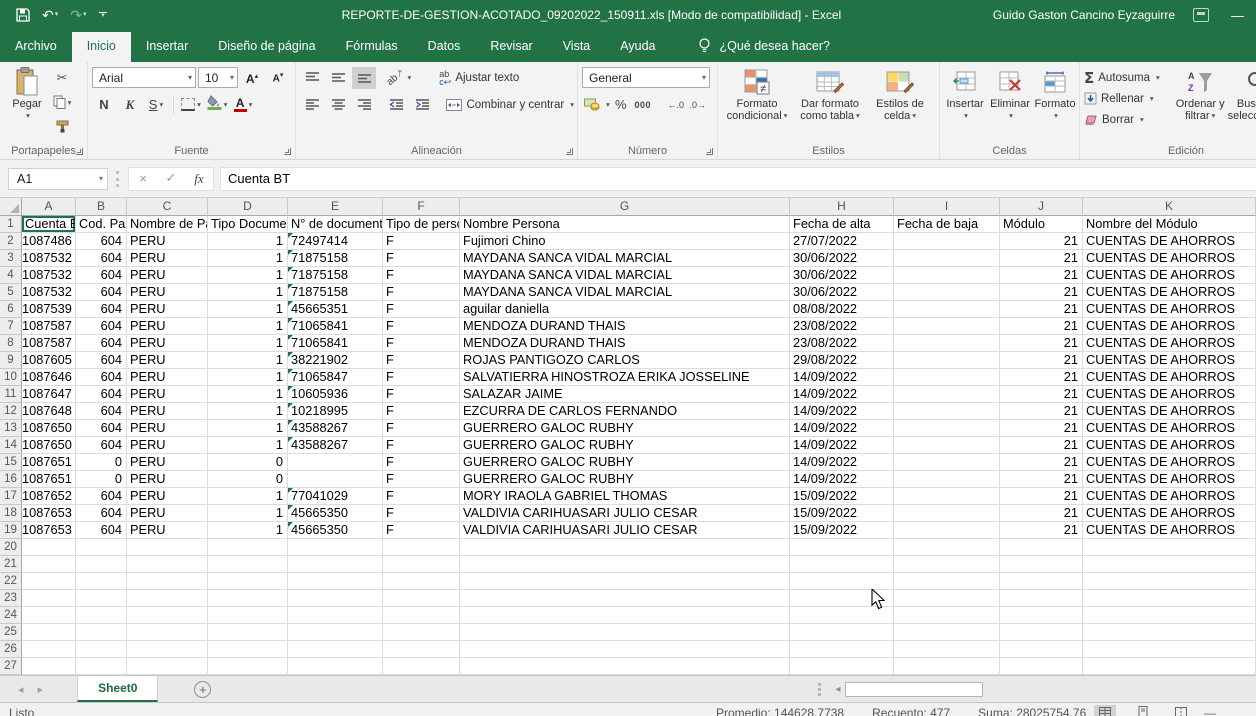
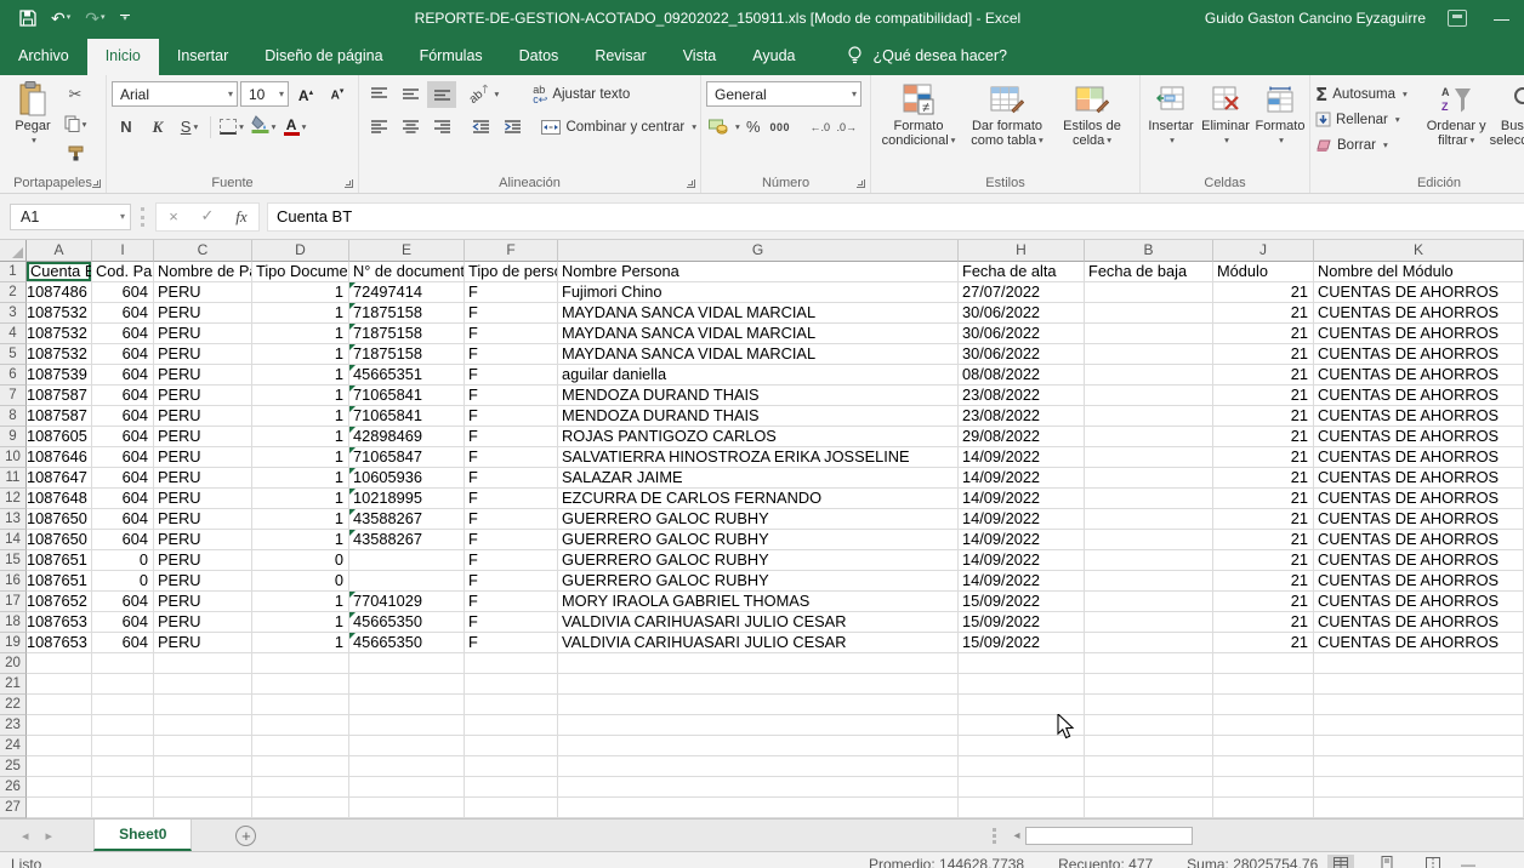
  ↶
  ↷
  REPORTE-DE-GESTION-ACOTADO_09202022_150911.xls [Modo de compatibilidad] - Excel
  Guido Gaston Cancino Eyzaguirre
  —
  Archivo
  Inicio
  Insertar
  Diseño de página
  Fórmulas
  Datos
  Revisar
  Vista
  Ayuda
  ¿Qué desea hacer?
  Pegar
  ▾
  ✂
  ▾
  Portapapeles
  Arial
  ▾
  10
  ▾
  N
  K
  S
  ▾
  ▾
  ▾
  A
  ▾
  Fuente
  ▾
  ab
  c↩
  Ajustar texto
  Combinar y centrar
  ▾
  Alineación
  General
  ▾
  ▾
  %
  000
  ←.0
  .0→
  Número
  ≠
  Formato condicional ▾
  Dar formato como tabla ▾
  Estilos de celda ▾
  Estilos
  Insertar
  ▾
  Eliminar
  ▾
  Formato
  ▾
  Celdas
  Σ
  Autosuma
  ▾
  Rellenar
  ▾
  Borrar
  ▾
  A
  Z
  Ordenar y filtrar ▾
  Edición
  A1
  ▾
  ×
  ✓
  fx
  Cuenta BT
  A
- B
+ I
  C
  D
  E
  F
  G
  H
- I
+ B
  J
  K
  1
  Cuenta B
  Cod. Pa
  Nombre de P
  Tipo Docume
  N° de document
  Tipo de pers
  Nombre Persona
  Fecha de alta
  Fecha de baja
  Módulo
  Nombre del Módulo
  2
  1087486
  604
  PERU
  1
  72497414
  F
  Fujimori Chino
  27/07/2022
  21
  CUENTAS DE AHORROS
  3
  1087532
  604
  PERU
  1
  71875158
  F
  MAYDANA SANCA VIDAL MARCIAL
  30/06/2022
  21
  CUENTAS DE AHORROS
  4
  1087532
  604
  PERU
  1
  71875158
  F
  MAYDANA SANCA VIDAL MARCIAL
  30/06/2022
  21
  CUENTAS DE AHORROS
  5
  1087532
  604
  PERU
  1
  71875158
  F
  MAYDANA SANCA VIDAL MARCIAL
  30/06/2022
  21
  CUENTAS DE AHORROS
  6
  1087539
  604
  PERU
  1
  45665351
  F
  aguilar daniella
  08/08/2022
  21
  CUENTAS DE AHORROS
  7
  1087587
  604
  PERU
  1
  71065841
  F
  MENDOZA DURAND THAIS
  23/08/2022
  21
  CUENTAS DE AHORROS
  8
  1087587
  604
  PERU
  1
  71065841
  F
  MENDOZA DURAND THAIS
  23/08/2022
  21
  CUENTAS DE AHORROS
  9
  1087605
  604
  PERU
  1
- 38221902
+ 42898469
  F
  ROJAS PANTIGOZO CARLOS
  29/08/2022
  21
  CUENTAS DE AHORROS
  10
  1087646
  604
  PERU
  1
  71065847
  F
  SALVATIERRA HINOSTROZA ERIKA JOSSELINE
  14/09/2022
  21
  CUENTAS DE AHORROS
  11
  1087647
  604
  PERU
  1
  10605936
  F
  SALAZAR JAIME
  14/09/2022
  21
  CUENTAS DE AHORROS
  12
  1087648
  604
  PERU
  1
  10218995
  F
  EZCURRA DE CARLOS FERNANDO
  14/09/2022
  21
  CUENTAS DE AHORROS
  13
  1087650
  604
  PERU
  1
  43588267
  F
  GUERRERO GALOC RUBHY
  14/09/2022
  21
  CUENTAS DE AHORROS
  14
  1087650
  604
  PERU
  1
  43588267
  F
  GUERRERO GALOC RUBHY
  14/09/2022
  21
  CUENTAS DE AHORROS
  15
  1087651
  0
  PERU
  0
  F
  GUERRERO GALOC RUBHY
  14/09/2022
  21
  CUENTAS DE AHORROS
  16
  1087651
  0
  PERU
  0
  F
  GUERRERO GALOC RUBHY
  14/09/2022
  21
  CUENTAS DE AHORROS
  17
  1087652
  604
  PERU
  1
  77041029
  F
  MORY IRAOLA GABRIEL THOMAS
  15/09/2022
  21
  CUENTAS DE AHORROS
  18
  1087653
  604
  PERU
  1
  45665350
  F
  VALDIVIA CARIHUASARI JULIO CESAR
  15/09/2022
  21
  CUENTAS DE AHORROS
  19
  1087653
  604
  PERU
  1
  45665350
  F
  VALDIVIA CARIHUASARI JULIO CESAR
  15/09/2022
  21
  CUENTAS DE AHORROS
  20
  21
  22
  23
  24
  25
  26
  27
  ◂
  ▸
  Sheet0
  +
  ◂
  Listo
  Promedio: 144628.7738
  Recuento: 477
  Suma: 28025754.76
  —
